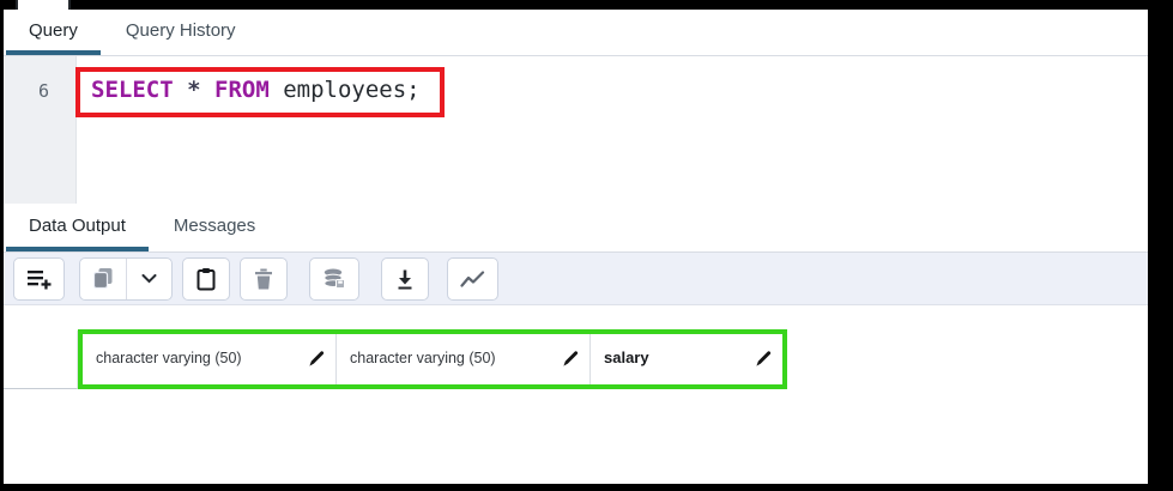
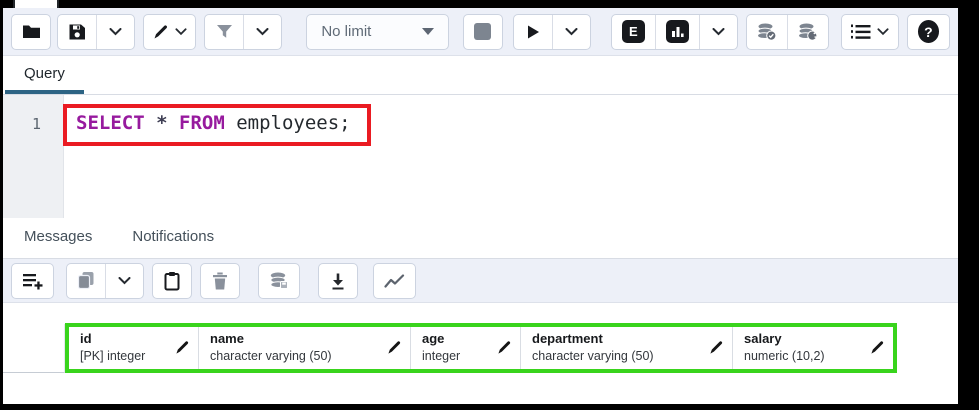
+ No limit
+ E
+ ?
  Query
- Query History
- 6
+ 1
  SELECT * FROM employees;
- Data Output
  Messages
+ Notifications
+ id
+ [PK] integer
+ name
  character varying (50)
+ age
+ integer
+ department
  character varying (50)
  salary
+ numeric (10,2)
